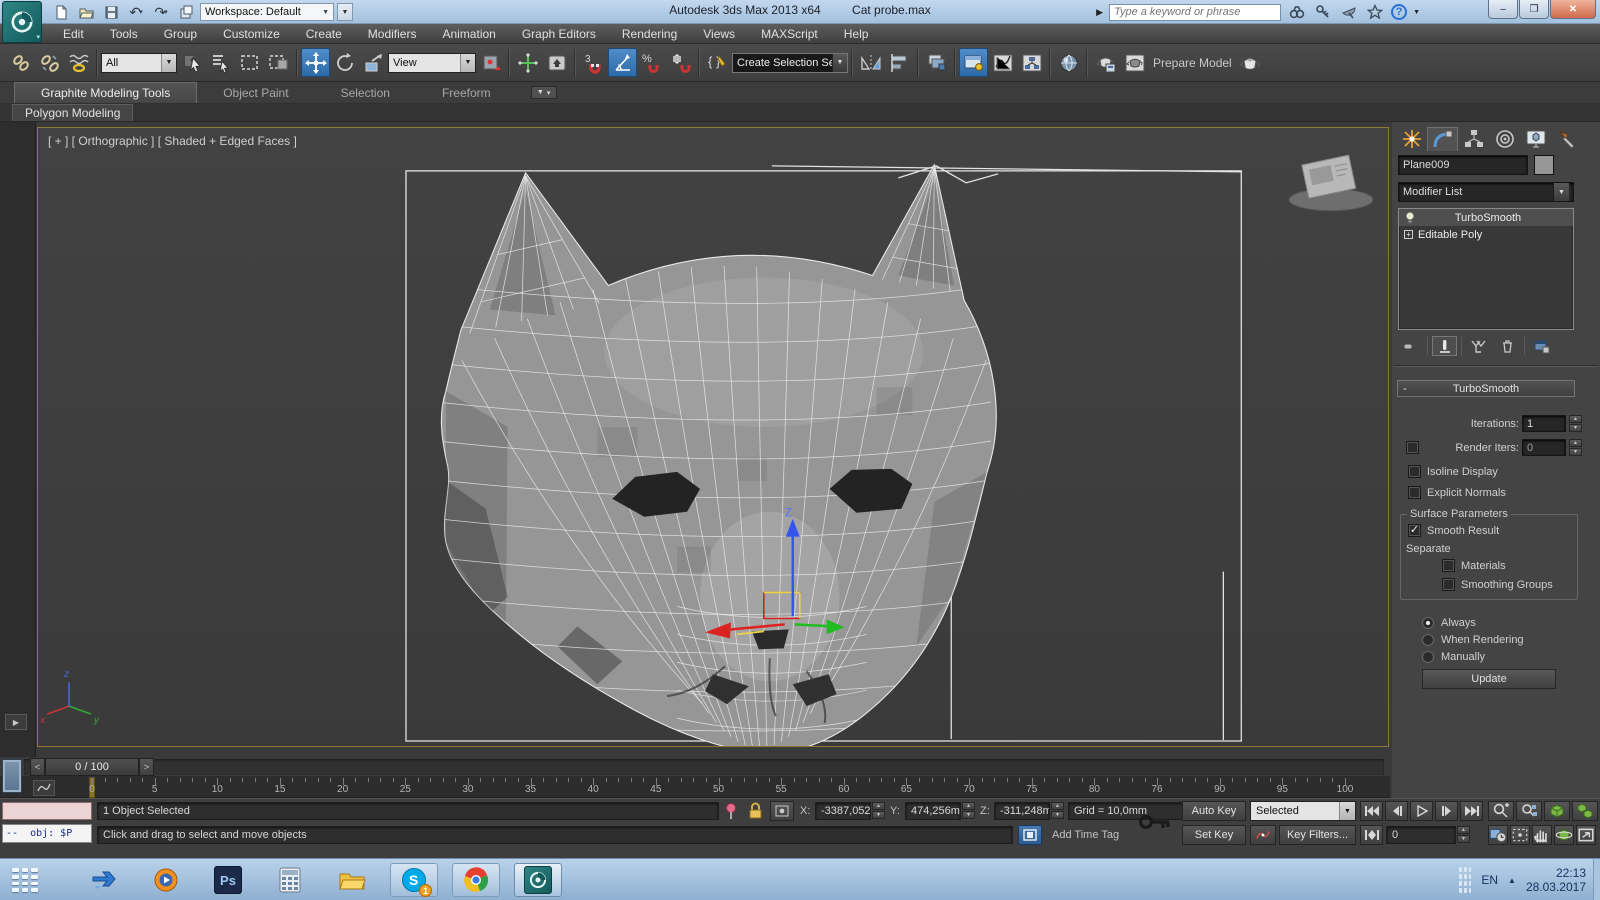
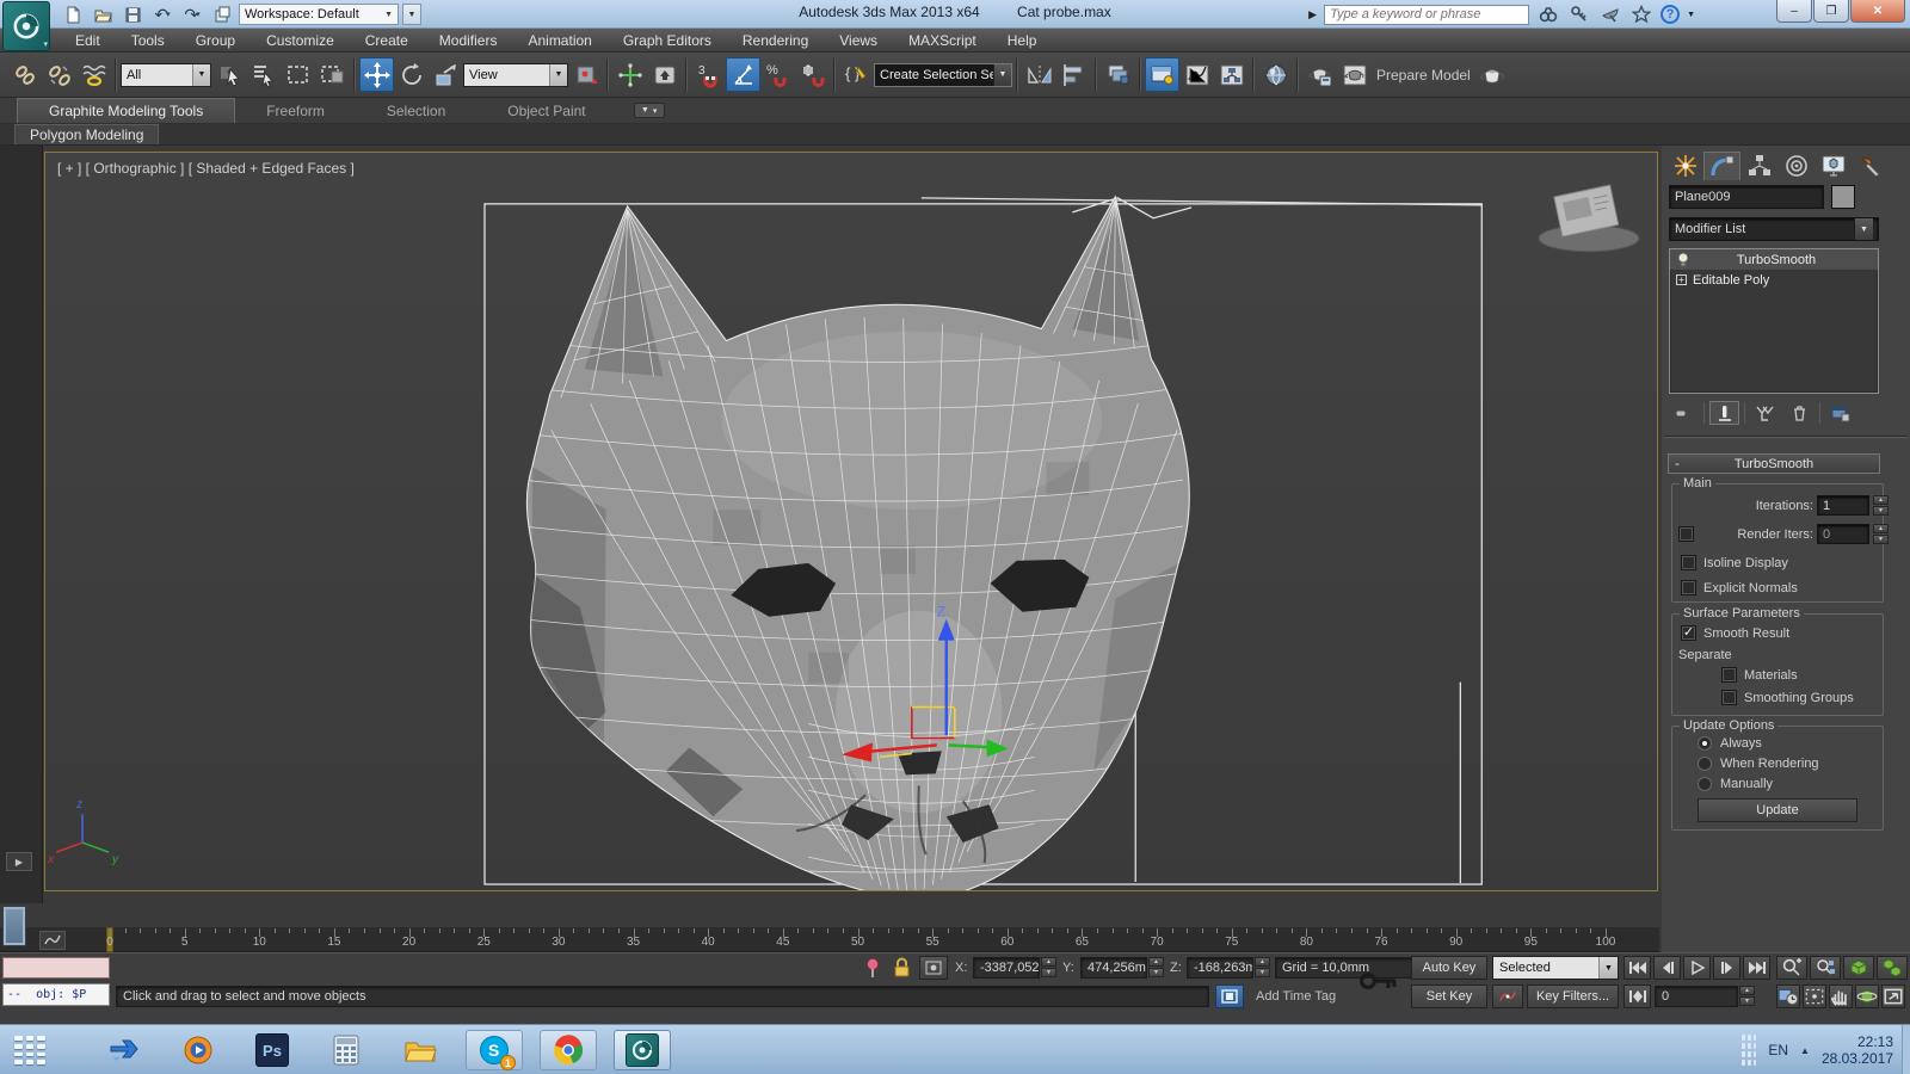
  ↶
  ↷
  Workspace: Default
  Autodesk 3ds Max 2013 x64 Cat probe.max
  ▶
  Type a keyword or phrase
  ?
  –
  ❐
  ✕
  Edit
  Tools
  Group
  Customize
  Create
  Modifiers
  Animation
  Graph Editors
  Rendering
  Views
  MAXScript
  Help
  All
  View
  3
  %
  { }
  Create Selection S
  Prepare Model
  Graphite Modeling Tools
- Object Paint
+ Freeform
  Selection
- Freeform
+ Object Paint
  Polygon Modeling
  ▶
  [ + ] [ Orthographic ] [ Shaded + Edged Faces ]
  Z
  x
  y
  z
  Plane009
  Modifier List
  TurboSmooth
  +
  Editable Poly
  -
  TurboSmooth
+ Main
  Iterations:
  1
  Render Iters:
  0
  Isoline Display
  Explicit Normals
  Surface Parameters
  ✓
  Smooth Result
  Separate
  Materials
  Smoothing Groups
+ Update Options
  Always
  When Rendering
  Manually
  Update
- <
- 0 / 100
- >
  0
  5
  10
  15
  20
  25
  30
  35
  40
  45
  50
  55
  60
  65
  70
  75
  80
  76
  90
  95
  100
  -- obj: $P
- 1 Object Selected
  X:
  -3387,052
  Y:
  474,256m
  Z:
- -311,248m
+ -168,263m
  Grid = 10,0mm
  Auto Key
  Selected
  Click and drag to select and move objects
  Add Time Tag
  Set Key
  Key Filters...
  0
  Ps
  S
  1
  EN
  ▲
  22:13
  28.03.2017
